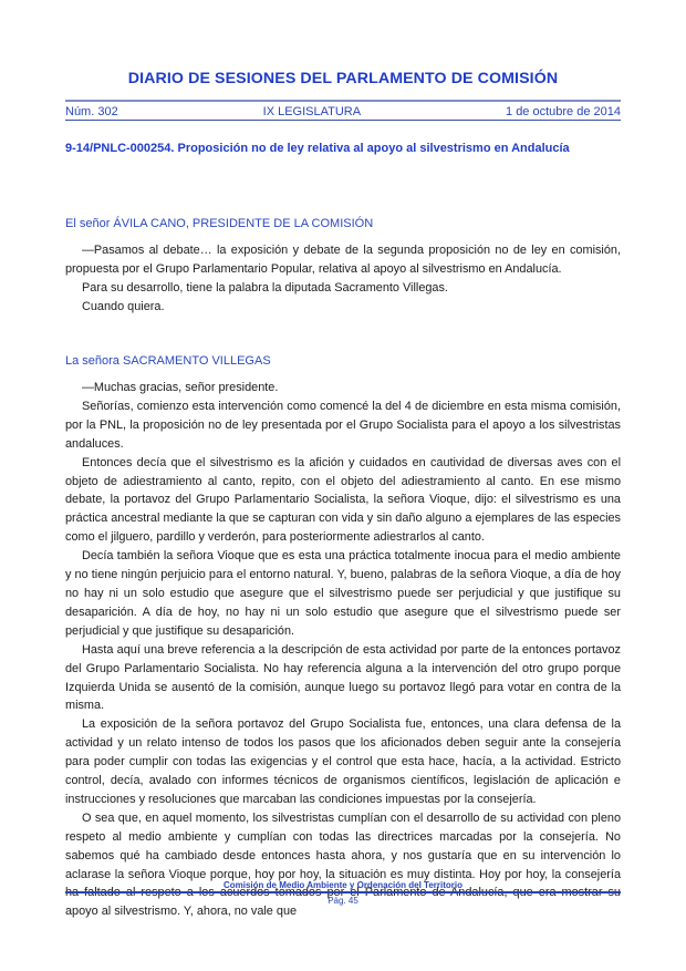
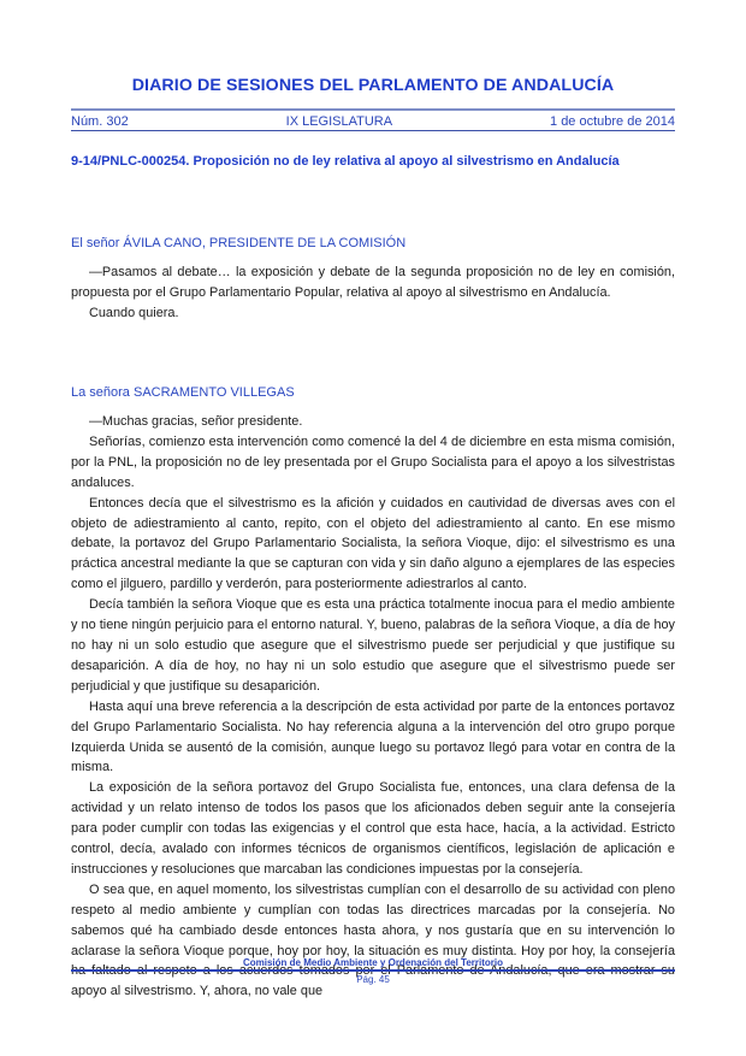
- DIARIO DE SESIONES DEL PARLAMENTO DE COMISIÓN
+ DIARIO DE SESIONES DEL PARLAMENTO DE ANDALUCÍA
  Núm. 302
  IX LEGISLATURA
  1 de octubre de 2014
  9-14/PNLC-000254. Proposición no de ley relativa al apoyo al silvestrismo en Andalucía
  El señor ÁVILA CANO, PRESIDENTE DE LA COMISIÓN
  —Pasamos al debate… la exposición y debate de la segunda proposición no de ley en comisión, propues­ta por el Grupo Parlamentario Popular, relativa al apoyo al silvestrismo en Andalucía.
- Para su desarrollo, tiene la palabra la diputada Sacramento Villegas.
  Cuando quiera.
  La señora SACRAMENTO VILLEGAS
  —Muchas gracias, señor presidente.
  Señorías, comienzo esta intervención como comencé la del 4 de diciembre en esta misma comisión, por la PNL, la proposición no de ley presentada por el Grupo Socialista para el apoyo a los silvestristas andaluces.
  Entonces decía que el silvestrismo es la afición y cuidados en cautividad de diversas aves con el objeto de adiestramiento al canto, repito, con el objeto del adiestramiento al canto. En ese mismo debate, la porta­voz del Grupo Parlamentario Socialista, la señora Vioque, dijo: el silvestrismo es una práctica ancestral me­diante la que se capturan con vida y sin daño alguno a ejemplares de las especies como el jilguero, pardillo y verderón, para posteriormente adiestrarlos al canto.
  Decía también la señora Vioque que es esta una práctica totalmente inocua para el medio ambiente y no tiene ningún perjuicio para el entorno natural. Y, bueno, palabras de la señora Vioque, a día de hoy no hay ni un solo estudio que asegure que el silvestrismo puede ser perjudicial y que justifique su desaparición. A día de hoy, no hay ni un solo estudio que asegure que el silvestrismo puede ser perjudicial y que justifique su desaparición.
  Hasta aquí una breve referencia a la descripción de esta actividad por parte de la entonces portavoz del Grupo Parlamentario Socialista. No hay referencia alguna a la intervención del otro grupo porque Izquierda Unida se ausentó de la comisión, aunque luego su portavoz llegó para votar en contra de la misma.
  La exposición de la señora portavoz del Grupo Socialista fue, entonces, una clara defensa de la actividad y un relato intenso de todos los pasos que los aficionados deben seguir ante la consejería para poder cum­plir con todas las exigencias y el control que esta hace, hacía, a la actividad. Estricto control, decía, avalado con informes técnicos de organismos científicos, legislación de aplicación e instrucciones y resoluciones que marcaban las condiciones impuestas por la consejería.
  O sea que, en aquel momento, los silvestristas cumplían con el desarrollo de su actividad con pleno res­peto al medio ambiente y cumplían con todas las directrices marcadas por la consejería. No sabemos qué ha cambiado desde entonces hasta ahora, y nos gustaría que en su intervención lo aclarase la señora Vioque porque, hoy por hoy, la situación es muy distinta. Hoy por hoy, la consejería apoyo al silvestrismo. Y, ahora, no vale que
  Comisión de Medio Ambiente y Ordenación del Territorio
  Pág. 45
